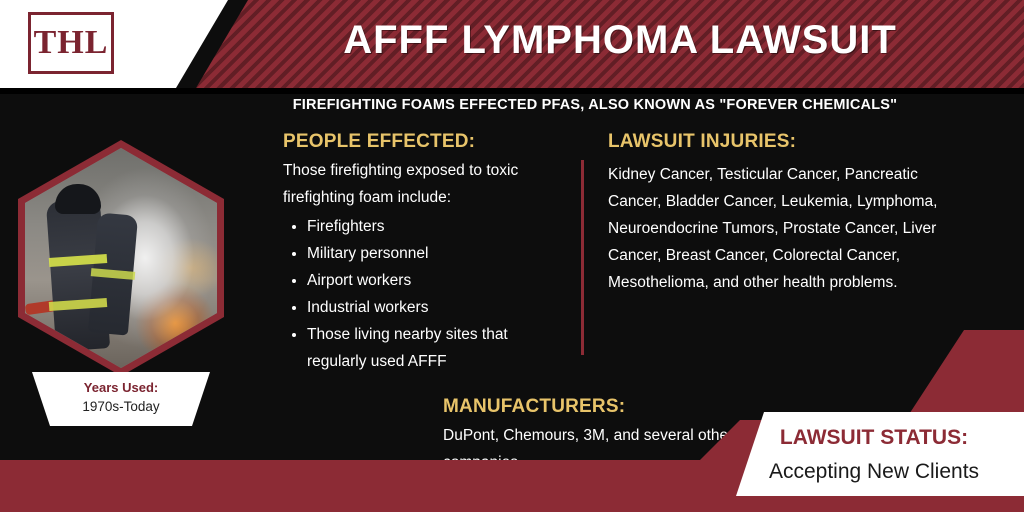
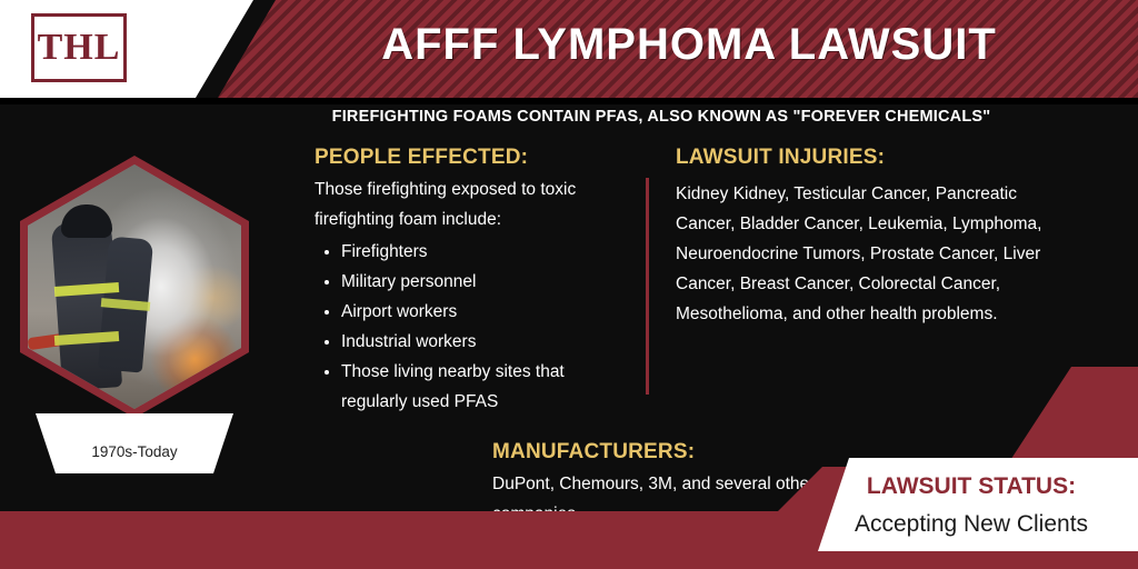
  THL
  AFFF LYMPHOMA LAWSUIT
- FIREFIGHTING FOAMS EFFECTED PFAS, ALSO KNOWN AS "FOREVER CHEMICALS"
+ FIREFIGHTING FOAMS CONTAIN PFAS, ALSO KNOWN AS "FOREVER CHEMICALS"
- Years Used:
  1970s-Today
  PEOPLE EFFECTED:
  Those firefighting exposed to toxic firefighting foam include:
  Firefighters
  Military personnel
  Airport workers
  Industrial workers
- Those living nearby sites that regularly used AFFF
+ Those living nearby sites that regularly used PFAS
  LAWSUIT INJURIES:
- Kidney Cancer, Testicular Cancer, Pancreatic Cancer, Bladder Cancer, Leukemia, Lymphoma, Neuroendocrine Tumors, Prostate Cancer, Liver Cancer, Breast Cancer, Colorectal Cancer, Mesothelioma, and other health problems.
+ Kidney Kidney, Testicular Cancer, Pancreatic Cancer, Bladder Cancer, Leukemia, Lymphoma, Neuroendocrine Tumors, Prostate Cancer, Liver Cancer, Breast Cancer, Colorectal Cancer, Mesothelioma, and other health problems.
  MANUFACTURERS:
  DuPont, Chemours, 3M, and several othe
  LAWSUIT STATUS:
  Accepting New Clients
